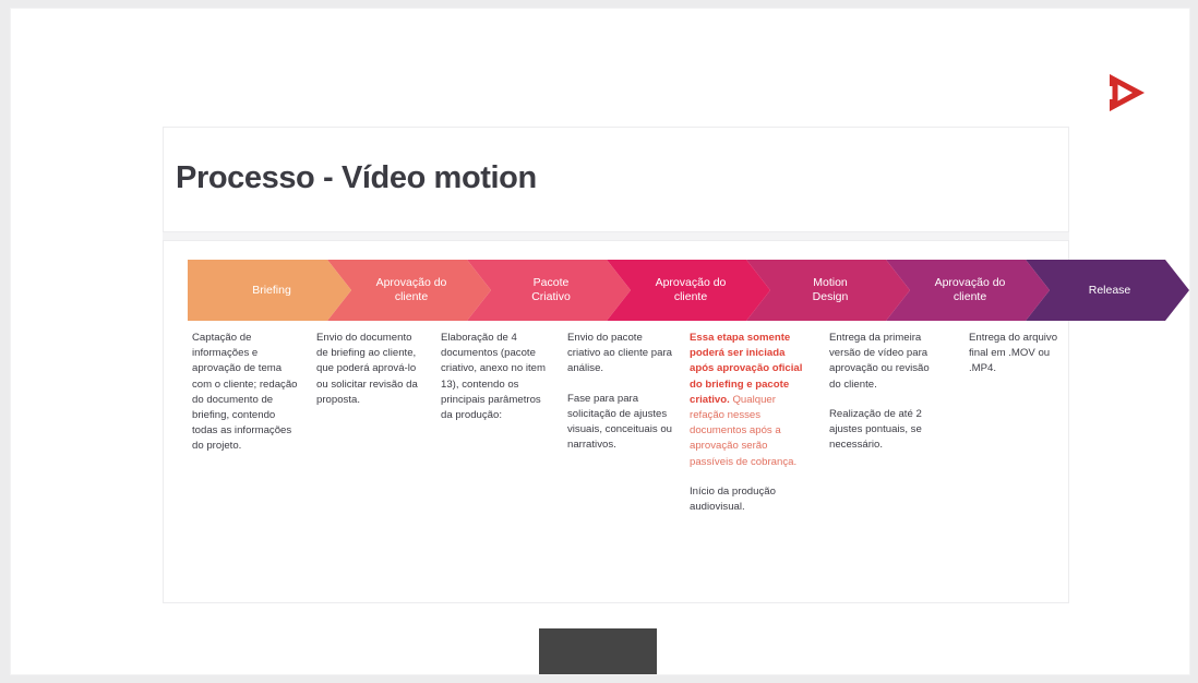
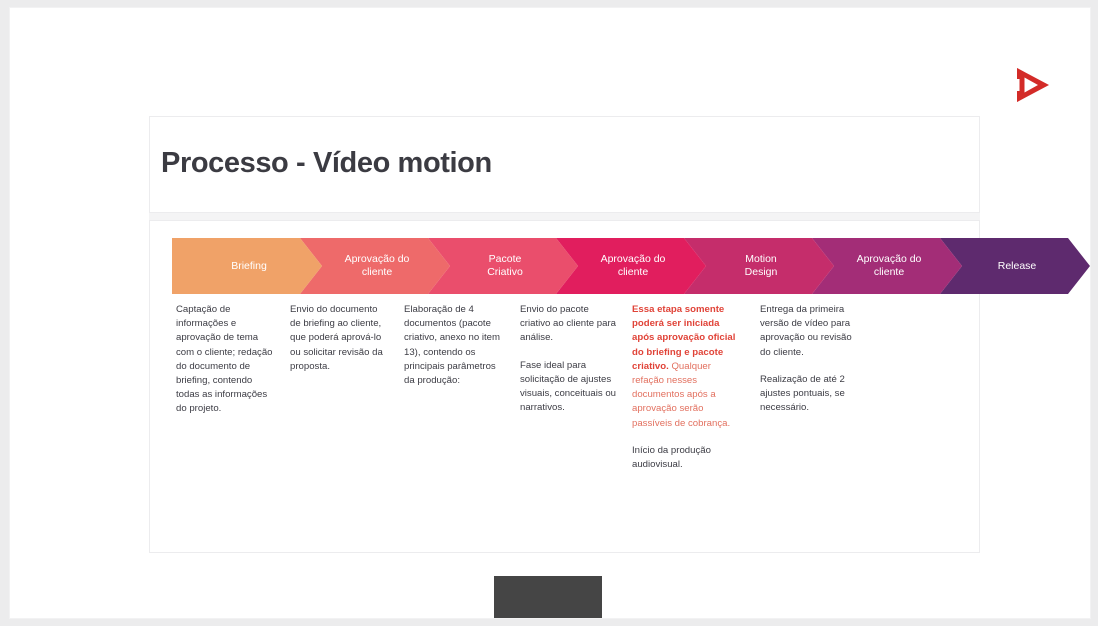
  Processo - Vídeo motion
  Briefing
  Aprovação do
  cliente
  Pacote
  Criativo
  Aprovação do
  cliente
  Motion
  Design
  Aprovação do
  cliente
  Release
  Captação de informações e aprovação de tema com o cliente; redação do documento de briefing, contendo todas as informações do projeto.
  Envio do documento de briefing ao cliente, que poderá aprová-lo ou solicitar revisão da proposta.
  Elaboração de 4 documentos (pacote criativo, anexo no item 13), contendo os principais parâmetros da produção:
  Envio do pacote criativo ao cliente para análise.
- Fase para para solicitação de ajustes visuais, conceituais ou narrativos.
+ Fase ideal para solicitação de ajustes visuais, conceituais ou narrativos.
  Essa etapa somente poderá ser iniciada após aprovação oficial do briefing e pacote criativo. Qualquer refação nesses documentos após a aprovação serão passíveis de cobrança.
  Início da produção audiovisual.
  Entrega da primeira versão de vídeo para aprovação ou revisão do cliente.
  Realização de até 2 ajustes pontuais, se necessário.
- Entrega do arquivo final em .MOV ou .MP4.
